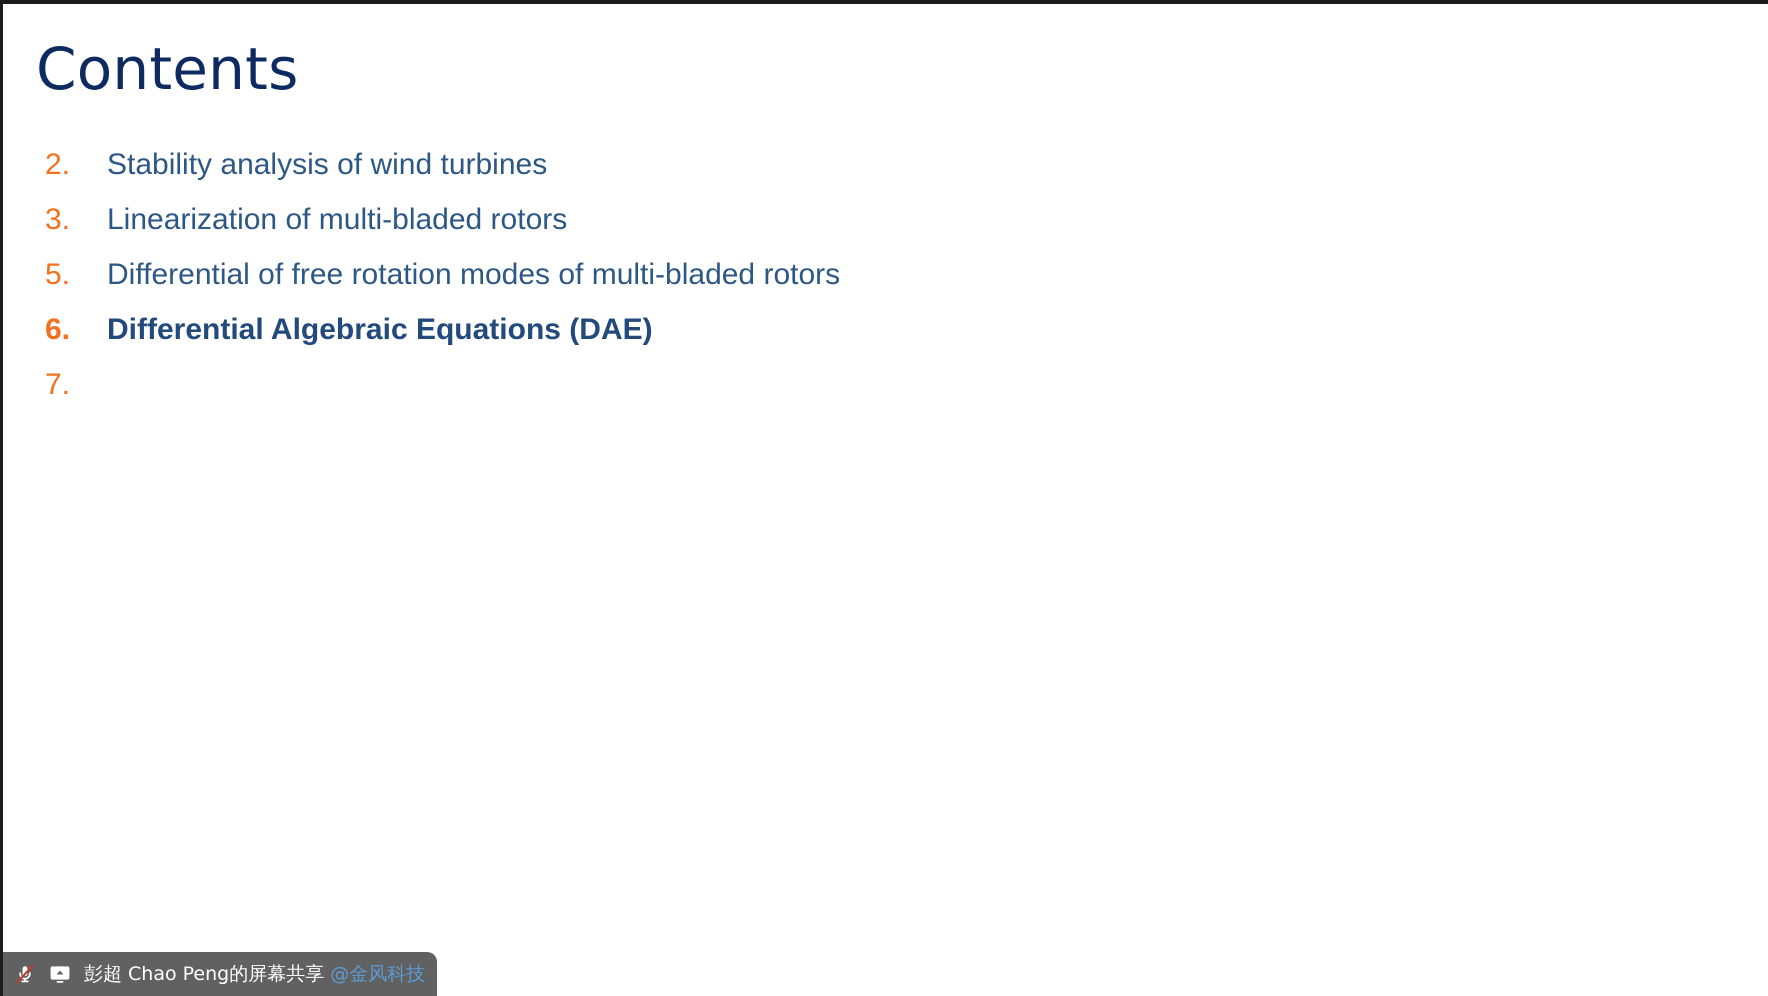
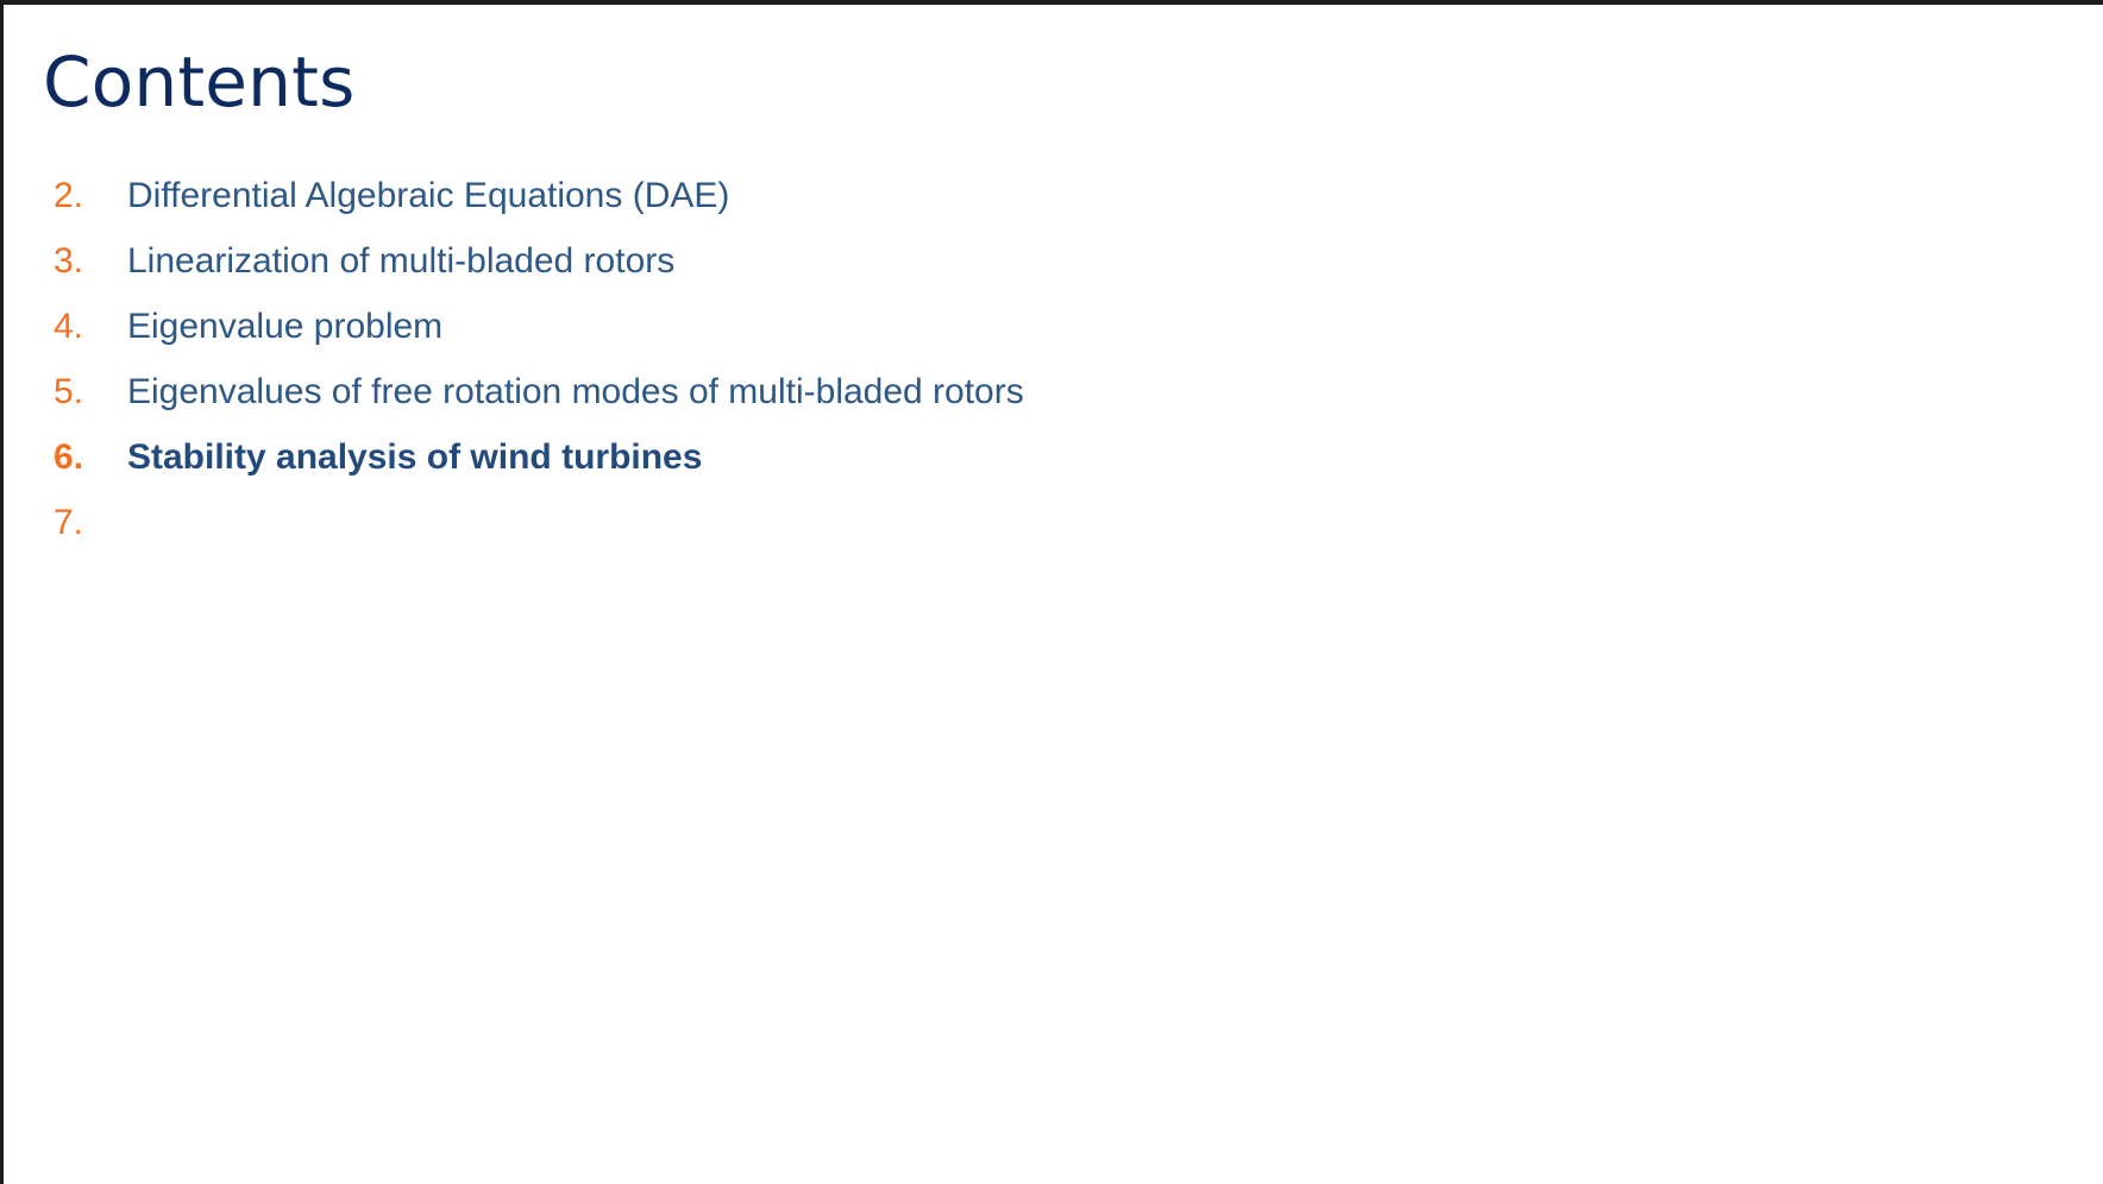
  Contents
  2.
- Stability analysis of wind turbines
+ Differential Algebraic Equations (DAE)
  3.
  Linearization of multi-bladed rotors
+ 4.
+ Eigenvalue problem
  5.
- Differential of free rotation modes of multi-bladed rotors
+ Eigenvalues of free rotation modes of multi-bladed rotors
  6.
- Differential Algebraic Equations (DAE)
+ Stability analysis of wind turbines
  7.
- 彭超 Chao Peng的屏幕共享
- @金风科技
